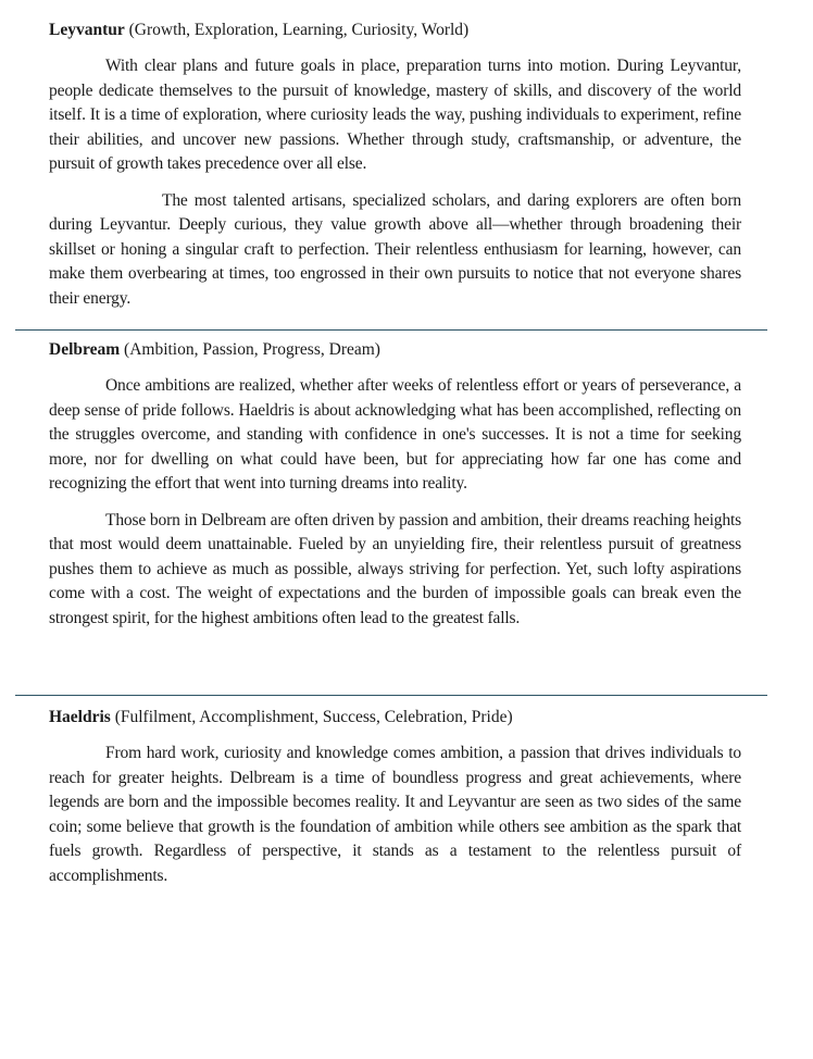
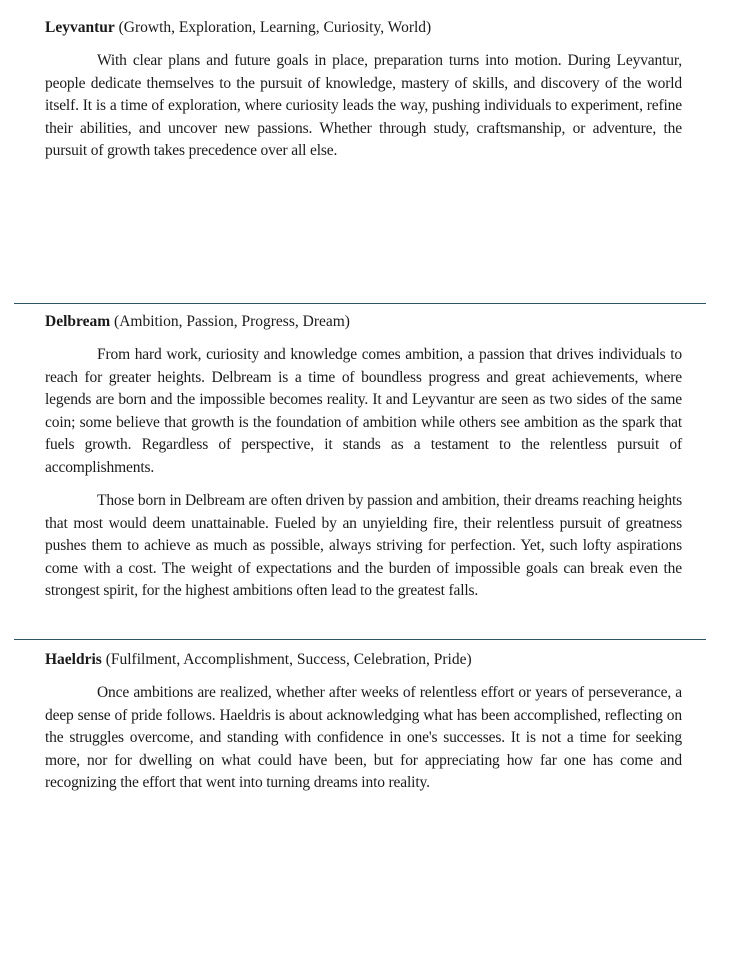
  Leyvantur (Growth, Exploration, Learning, Curiosity, World)
  With clear plans and future goals in place, preparation turns into motion. During Leyvantur, people dedicate themselves to the pursuit of knowledge, mastery of skills, and discovery of the world itself. It is a time of exploration, where curiosity leads the way, pushing individuals to experiment, refine their abilities, and uncover new passions. Whether through study, craftsmanship, or adventure, the pursuit of growth takes precedence over all else.
- The most talented artisans, specialized scholars, and daring explorers are often born during Leyvantur. Deeply curious, they value growth above all—whether through broadening their skillset or honing a singular craft to perfection. Their relentless enthusiasm for learning, however, can make them overbearing at times, too engrossed in their own pursuits to notice that not everyone shares their energy.
  Delbream (Ambition, Passion, Progress, Dream)
- Once ambitions are realized, whether after weeks of relentless effort or years of perseverance, a deep sense of pride follows. Haeldris is about acknowledging what has been accomplished, reflecting on the struggles overcome, and standing with confidence in one's successes. It is not a time for seeking more, nor for dwelling on what could have been, but for appreciating how far one has come and recognizing the effort that went into turning dreams into reality.
+ From hard work, curiosity and knowledge comes ambition, a passion that drives individuals to reach for greater heights. Delbream is a time of boundless progress and great achievements, where legends are born and the impossible becomes reality. It and Leyvantur are seen as two sides of the same coin; some believe that growth is the foundation of ambition while others see ambition as the spark that fuels growth. Regardless of perspective, it stands as a testament to the relentless pursuit of accomplishments.
  Those born in Delbream are often driven by passion and ambition, their dreams reaching heights that most would deem unattainable. Fueled by an unyielding fire, their relentless pursuit of greatness pushes them to achieve as much as possible, always striving for perfection. Yet, such lofty aspirations come with a cost. The weight of expectations and the burden of impossible goals can break even the strongest spirit, for the highest ambitions often lead to the greatest falls.
  Haeldris (Fulfilment, Accomplishment, Success, Celebration, Pride)
- From hard work, curiosity and knowledge comes ambition, a passion that drives individuals to reach for greater heights. Delbream is a time of boundless progress and great achievements, where legends are born and the impossible becomes reality. It and Leyvantur are seen as two sides of the same coin; some believe that growth is the foundation of ambition while others see ambition as the spark that fuels growth. Regardless of perspective, it stands as a testament to the relentless pursuit of accomplishments.
+ Once ambitions are realized, whether after weeks of relentless effort or years of perseverance, a deep sense of pride follows. Haeldris is about acknowledging what has been accomplished, reflecting on the struggles overcome, and standing with confidence in one's successes. It is not a time for seeking more, nor for dwelling on what could have been, but for appreciating how far one has come and recognizing the effort that went into turning dreams into reality.
